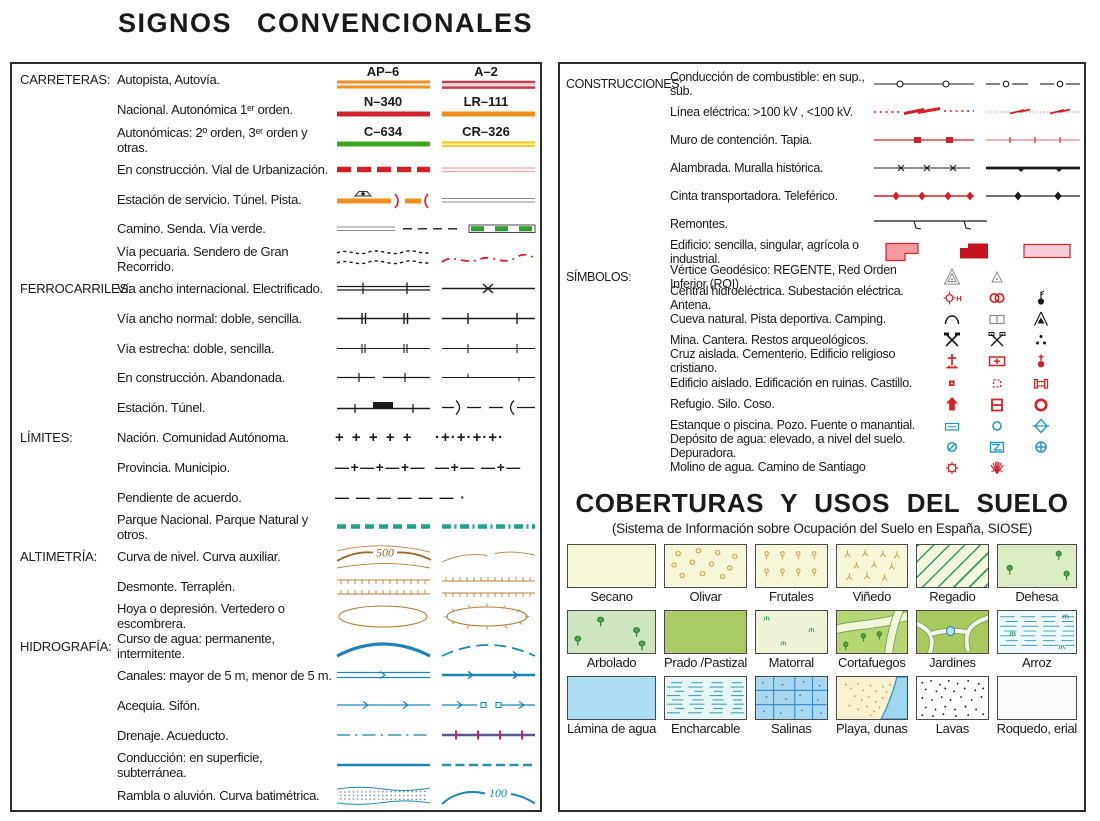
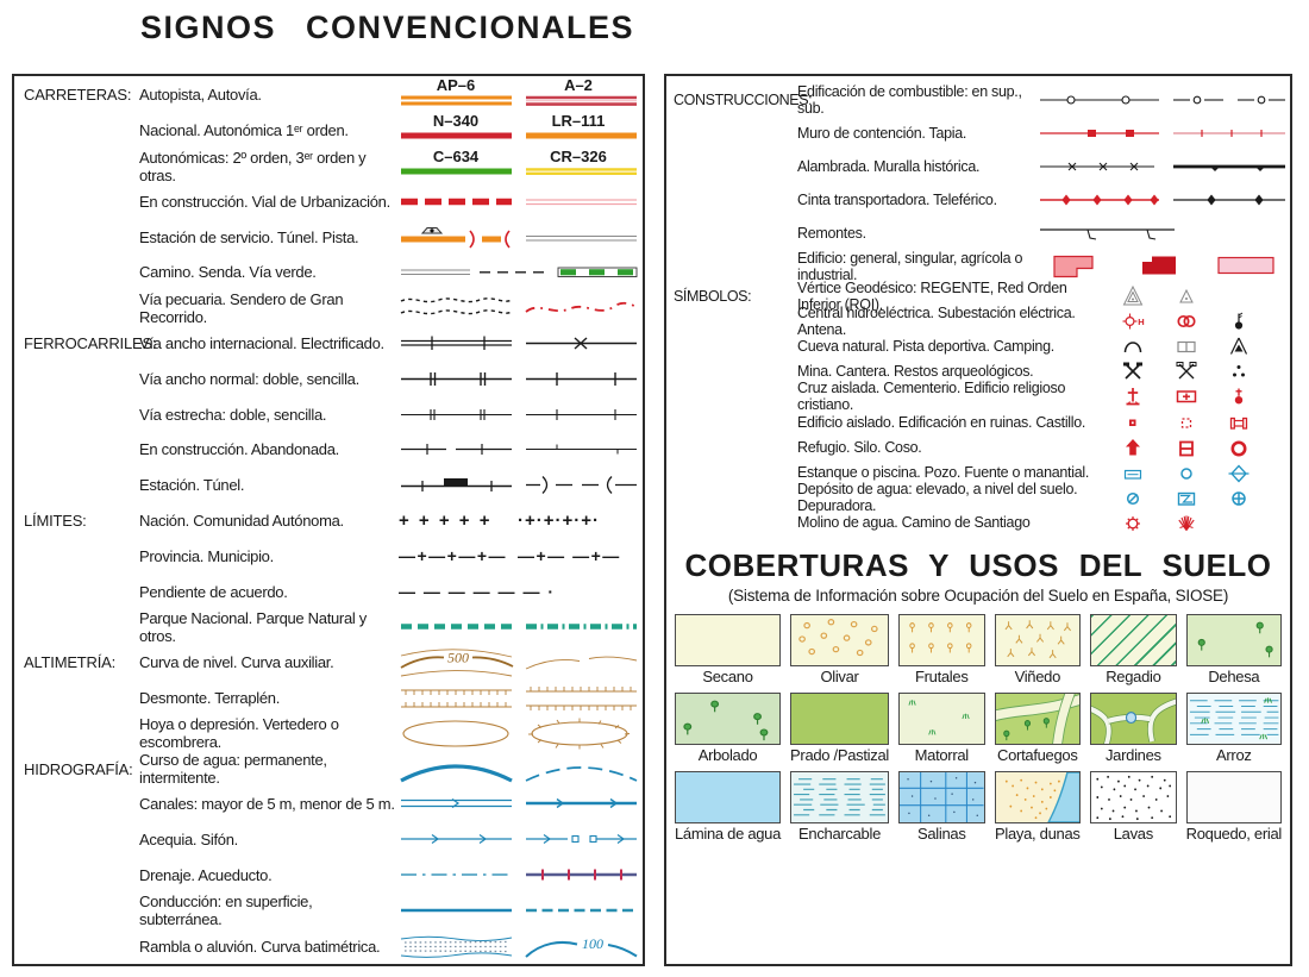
  SIGNOS CONVENCIONALES
  CARRETERAS:
  Autopista, Autovía.
  AP–6
  A–2
  Nacional. Autonómica 1ᵉʳ orden.
  N–340
  LR–111
  Autonómicas: 2º orden, 3ᵉʳ orden y otras.
  C–634
  CR–326
  En construcción. Vial de Urbanización.
  Estación de servicio. Túnel. Pista.
  Camino. Senda. Vía verde.
  Vía pecuaria. Sendero de Gran Recorrido.
  FERROCARRILES
  Vía ancho internacional. Electrificado.
  Vía ancho normal: doble, sencilla.
  Vía estrecha: doble, sencilla.
  En construcción. Abandonada.
  Estación. Túnel.
  LÍMITES:
  Nación. Comunidad Autónoma.
  + + + + +
  ·+·+·+·+·
  Provincia. Municipio.
  —+—+—+—
  —+— —+—
  Pendiente de acuerdo.
  — — — — — — ·
  Parque Nacional. Parque Natural y otros.
  ALTIMETRÍA:
  Curva de nivel. Curva auxiliar.
  500
  Desmonte. Terraplén.
  Hoya o depresión. Vertedero o escombrera.
  HIDROGRAFÍA:
  Curso de agua: permanente, intermitente.
  Canales: mayor de 5 m, menor de 5 m.
  Acequia. Sifón.
  Drenaje. Acueducto.
  Conducción: en superficie, subterránea.
  Rambla o aluvión. Curva batimétrica.
  100
  CONSTRUCCIONES
- Conducción de combustible: en sup., sub.
+ Edificación de combustible: en sup., sub.
- Línea eléctrica: >100 kV , <100 kV.
  Muro de contención. Tapia.
  Alambrada. Muralla histórica.
  Cinta transportadora. Teleférico.
  Remontes.
- Edificio: sencilla, singular, agrícola o industrial.
+ Edificio: general, singular, agrícola o industrial.
  SÍMBOLOS:
  Vértice Geodésico: REGENTE, Red Orden Inferior (ROI).
  Central hidroeléctrica. Subestación eléctrica. Antena.
  H
  Cueva natural. Pista deportiva. Camping.
  Mina. Cantera. Restos arqueológicos.
  Cruz aislada. Cementerio. Edificio religioso cristiano.
  Edificio aislado. Edificación en ruinas. Castillo.
  Refugio. Silo. Coso.
  Estanque o piscina. Pozo. Fuente o manantial.
  Depósito de agua: elevado, a nivel del suelo. Depuradora.
  Molino de agua. Camino de Santiago
  COBERTURAS Y USOS DEL SUELO
  (Sistema de Información sobre Ocupación del Suelo en España, SIOSE)
  Secano
  Olivar
  Frutales
  Viñedo
  Regadio
  Dehesa
  Arbolado
  Prado /Pastizal
  Matorral
  Cortafuegos
  Jardines
  Arroz
  Lámina de agua
  Encharcable
  Salinas
  Playa, dunas
  Lavas
  Roquedo, erial
